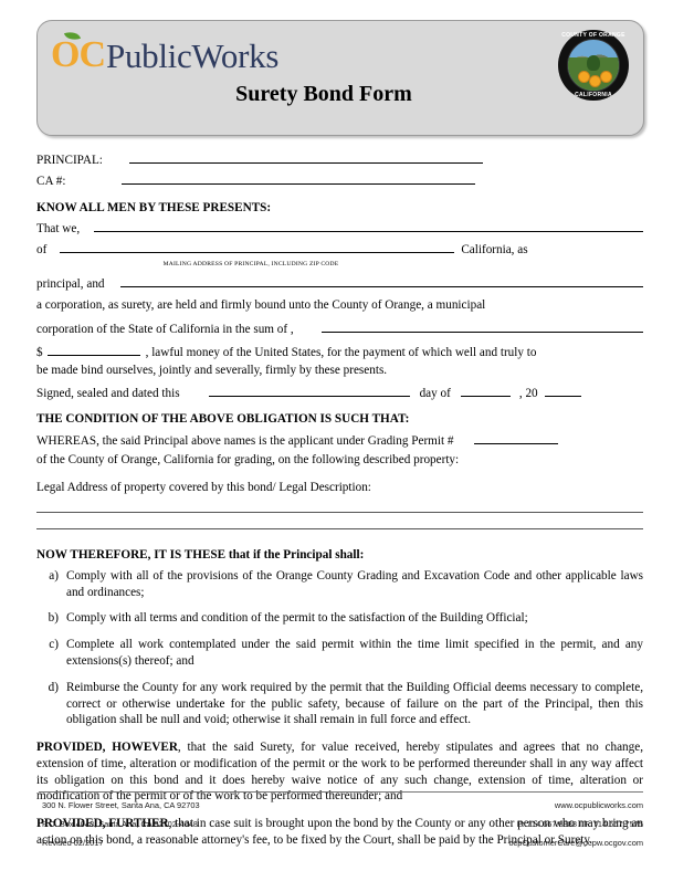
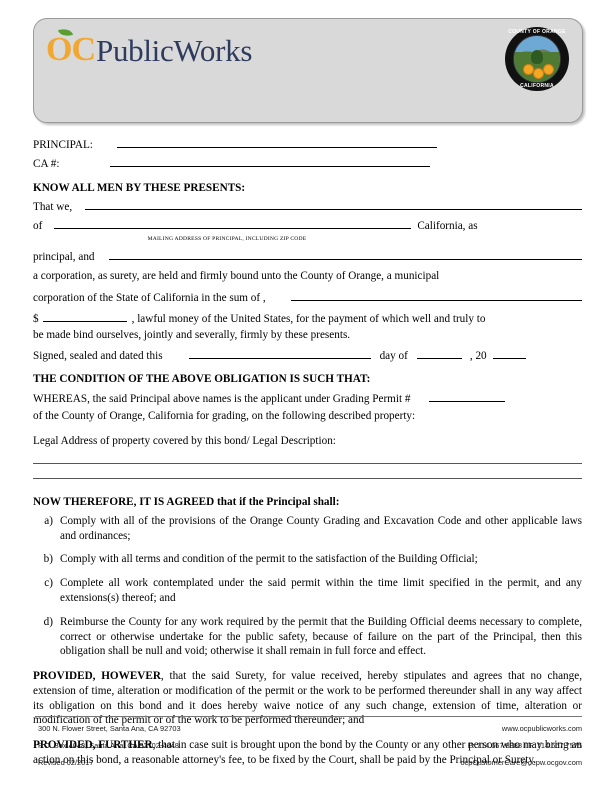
  OC
  PublicWorks
- Surety Bond Form
  PRINCIPAL:
  CA #:
  KNOW ALL MEN BY THESE PRESENTS:
  That we,
  of
  California, as
  principal, and
  a corporation, as surety, are held and firmly bound unto the County of Orange, a municipal
  corporation of the State of California in the sum of ,
  $
  , lawful money of the United States, for the payment of which well and truly to
  be made bind ourselves, jointly and severally, firmly by these presents.
  Signed, sealed and dated this
  day of
  , 20
  THE CONDITION OF THE ABOVE OBLIGATION IS SUCH THAT:
  WHEREAS, the said Principal above names is the applicant under Grading Permit #
  of the County of Orange, California for grading, on the following described property:
  Legal Address of property covered by this bond/ Legal Description:
- NOW THEREFORE, IT IS THESE that if the Principal shall:
+ NOW THEREFORE, IT IS AGREED that if the Principal shall:
  a)
  Comply with all of the provisions of the Orange County Grading and Excavation Code and other applicable laws and ordinances;
  b)
  Comply with all terms and condition of the permit to the satisfaction of the Building Official;
  c)
  Complete all work contemplated under the said permit within the time limit specified in the permit, and any extensions(s) thereof; and
  d)
  Reimburse the County for any work required by the permit that the Building Official deems necessary to complete, correct or otherwise undertake for the public safety, because of failure on the part of the Principal, then this obligation shall be null and void; otherwise it shall remain in full force and effect.
  PROVIDED, HOWEVER, that the said Surety, for value received, hereby stipulates and agrees that no change, extension of time, alteration or modification of the permit or the work to be performed thereunder shall in any way affect its obligation on this bond and it does hereby waive notice of any such change, extension of time, alteration or modification of the permit or of the work to be performed thereunder; and
  PROVIDED, FURTHER, that in case suit is brought upon the bond by the County or any other person who may bring an action on this bond, a reasonable attorney's fee, to be fixed by the Court, shall be paid by the Principal or Surety.
  300 N. Flower Street, Santa Ana, CA 92703
  www.ocpublicworks.com
  P.O. Box 4048, Santa Ana, CA 92702-4048
  P: 714.667.8888 I F: 714.667.7575
  Revised 02/2017
  ocpCustomerCare@ocpw.ocgov.com
